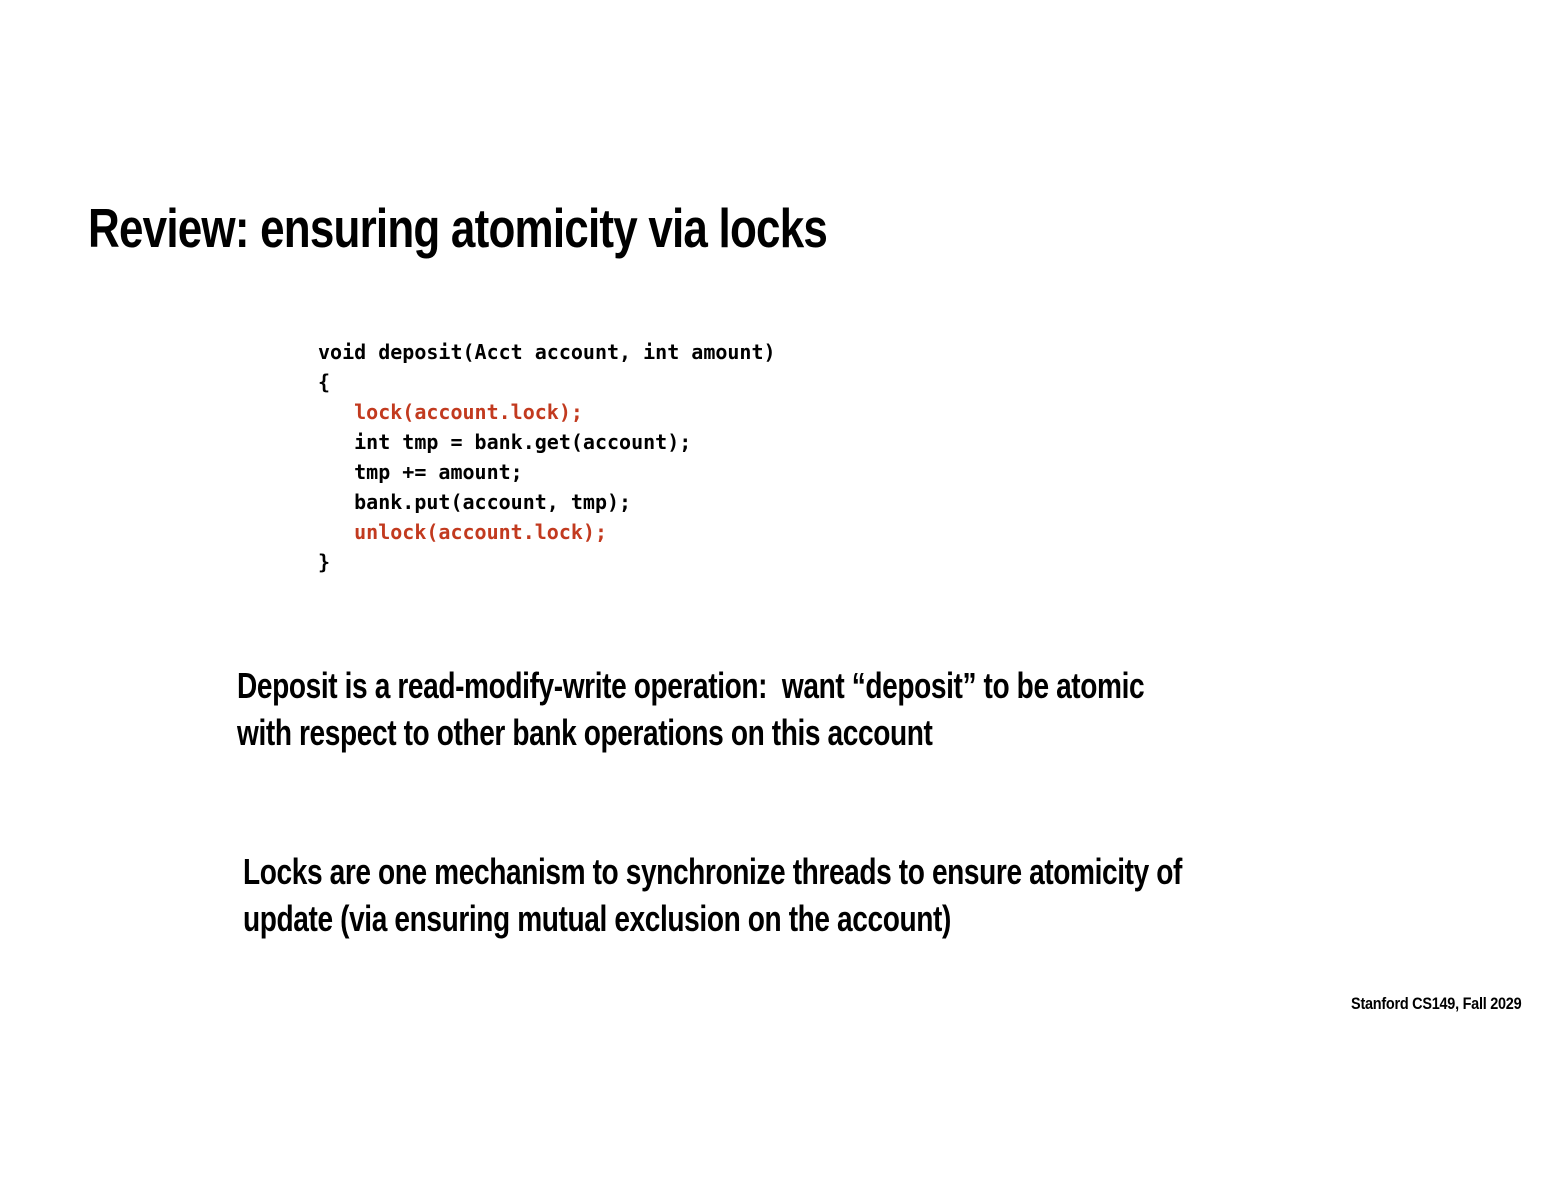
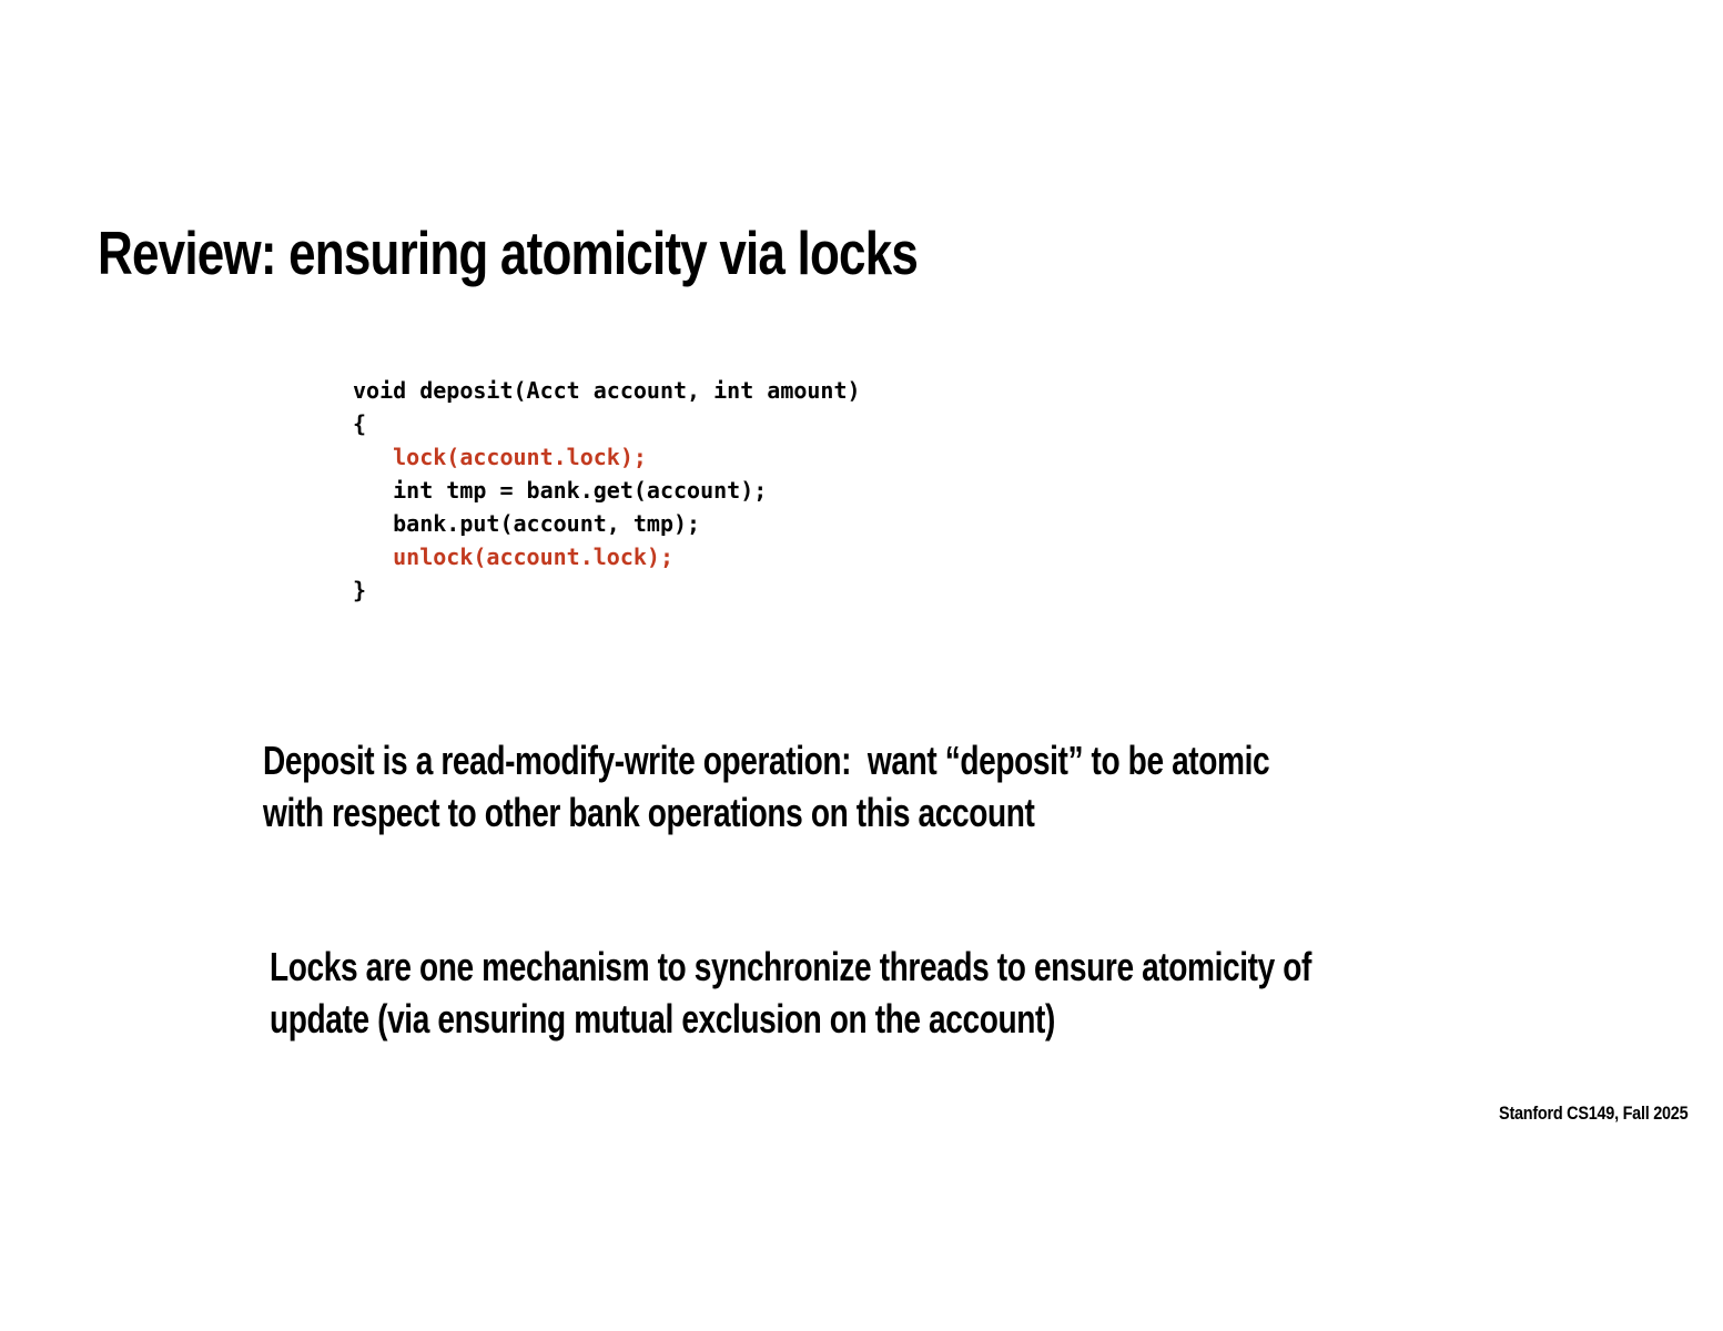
  Review: ensuring atomicity via locks
  void deposit(Acct account, int amount)
  {
  lock(account.lock);
  int tmp = bank.get(account);
- tmp += amount;
  bank.put(account, tmp);
  unlock(account.lock);
  }
  Deposit is a read-modify-write operation: want “deposit” to be atomic
  with respect to other bank operations on this account
  Locks are one mechanism to synchronize threads to ensure atomicity of
  update (via ensuring mutual exclusion on the account)
- Stanford CS149, Fall 2029
+ Stanford CS149, Fall 2025
